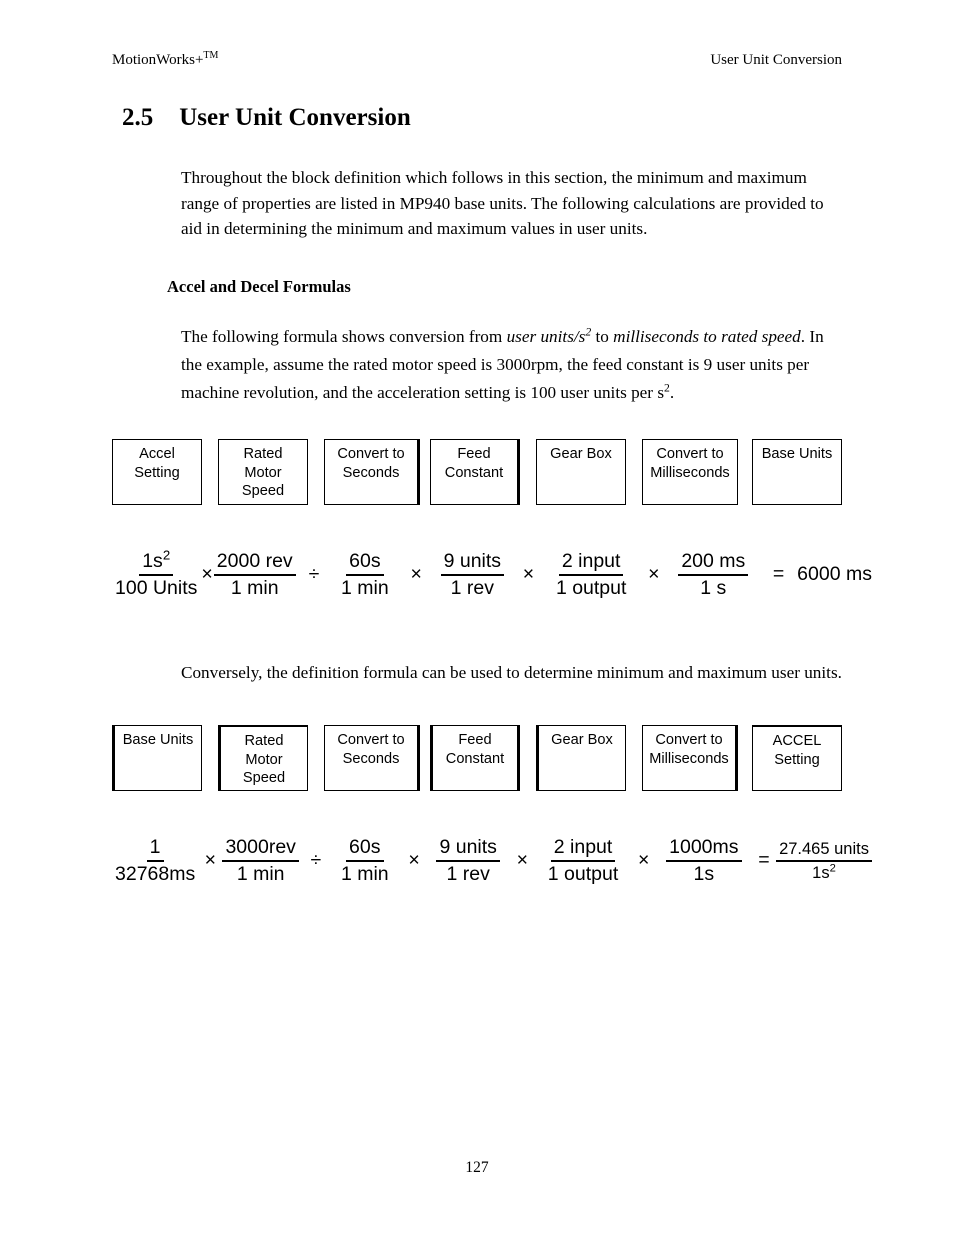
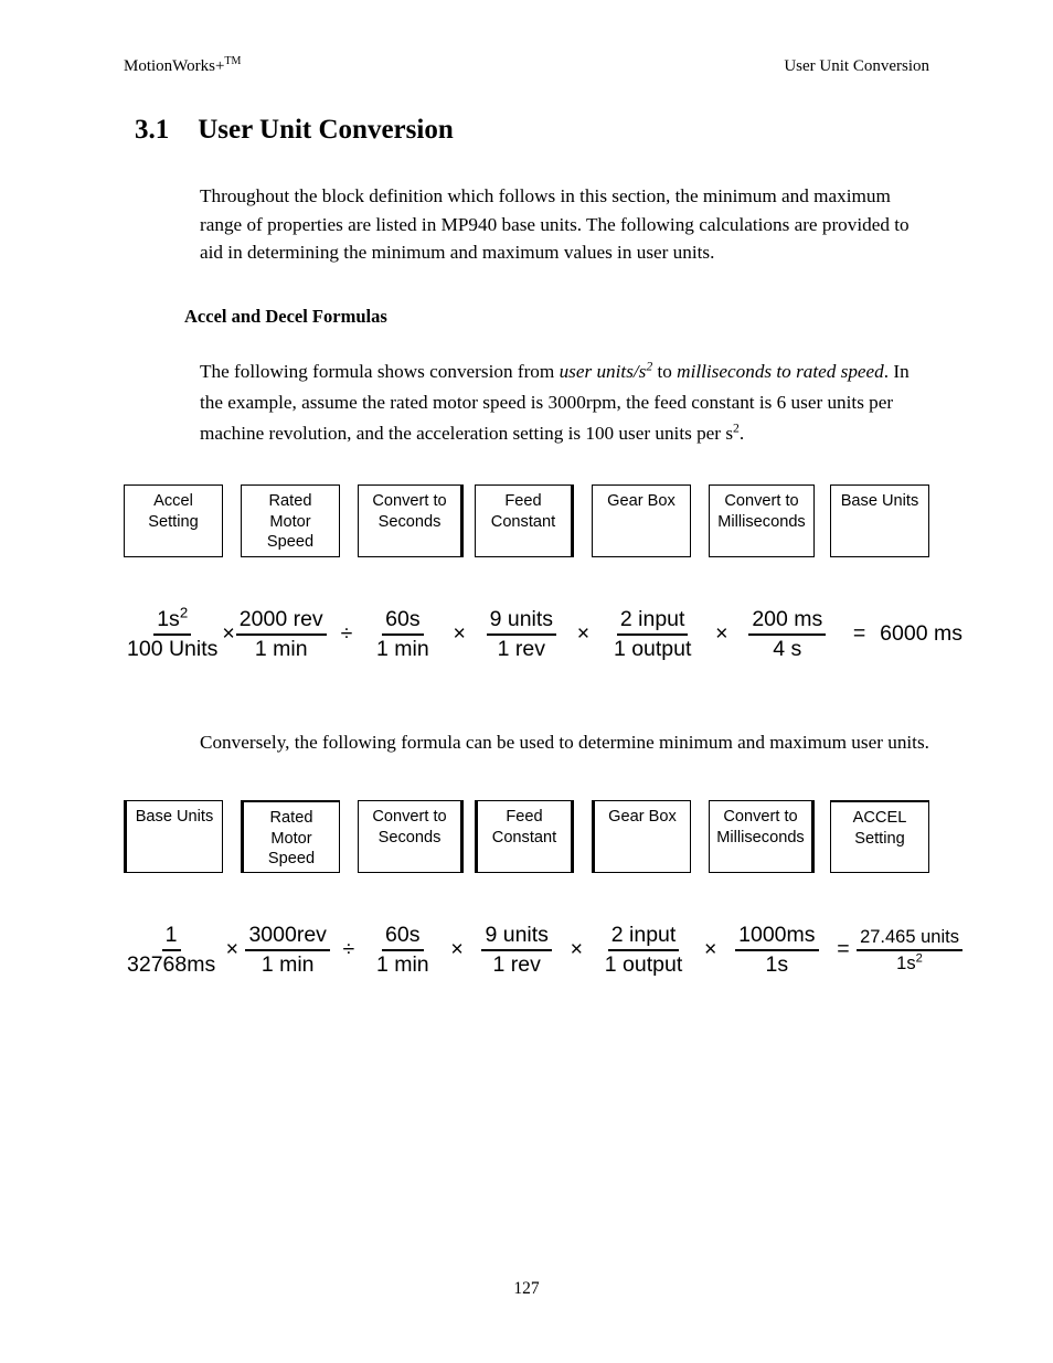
  MotionWorks+TM
  User Unit Conversion
- 2.5 User Unit Conversion
+ 3.1 User Unit Conversion
  Throughout the block definition which follows in this section, the minimum and maximum range of properties are listed in MP940 base units. The following calculations are provided to aid in determining the minimum and maximum values in user units.
  Accel and Decel Formulas
- The following formula shows conversion from user units/s2 to milliseconds to rated speed. In the example, assume the rated motor speed is 3000rpm, the feed constant is 9 user units per machine revolution, and the acceleration setting is 100 user units per s2.
+ The following formula shows conversion from user units/s2 to milliseconds to rated speed. In the example, assume the rated motor speed is 3000rpm, the feed constant is 6 user units per machine revolution, and the acceleration setting is 100 user units per s2.
  Accel
  Setting
  Rated
  Motor
  Speed
  Convert to
  Seconds
  Feed
  Constant
  Gear Box
  Convert to
  Milliseconds
  Base Units
  1s2
  100 Units
  ×
  2000 rev
  1 min
  ÷
  60s
  1 min
  ×
  9 units
  1 rev
  ×
  2 input
  1 output
  ×
  200 ms
- 1 s
+ 4 s
  =
  6000 ms
- Conversely, the definition formula can be used to determine minimum and maximum user units.
+ Conversely, the following formula can be used to determine minimum and maximum user units.
  Base Units
  Rated
  Motor
  Speed
  Convert to
  Seconds
  Feed
  Constant
  Gear Box
  Convert to
  Milliseconds
  ACCEL
  Setting
  1
  32768ms
  ×
  3000rev
  1 min
  ÷
  60s
  1 min
  ×
  9 units
  1 rev
  ×
  2 input
  1 output
  ×
  1000ms
  1s
  =
  27.465 units
  1s2
  127
